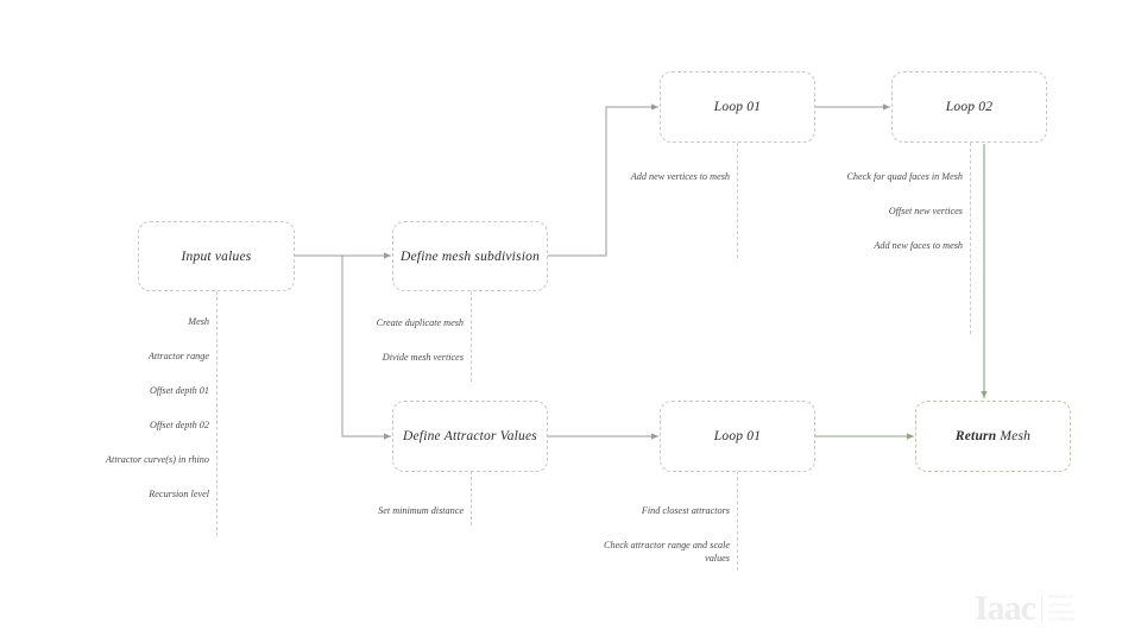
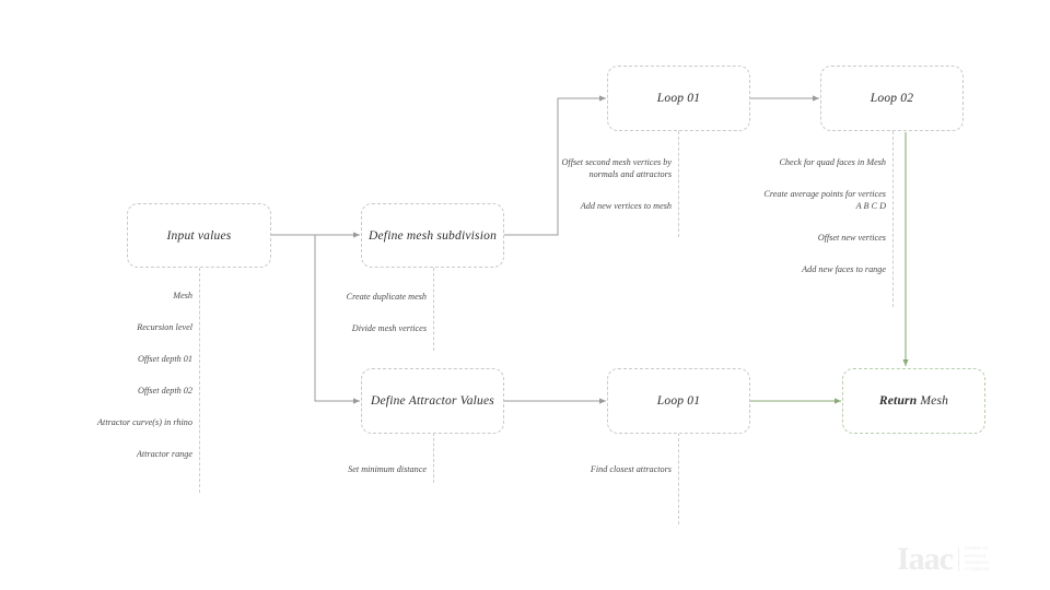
  Input values
  Define mesh subdivision
  Loop 01
  Loop 02
  Define Attractor Values
  Loop 01
  Return Mesh
  Mesh
- Attractor range
+ Recursion level
  Offset depth 01
  Offset depth 02
  Attractor curve(s) in rhino
- Recursion level
+ Attractor range
  Create duplicate mesh
  Divide mesh vertices
+ Offset second mesh vertices by normals and attractors
  Add new vertices to mesh
  Check for quad faces in Mesh
+ Create average points for vertices A B C D
  Offset new vertices
- Add new faces to mesh
+ Add new faces to range
  Set minimum distance
  Find closest attractors
- Check attractor range and scale values
